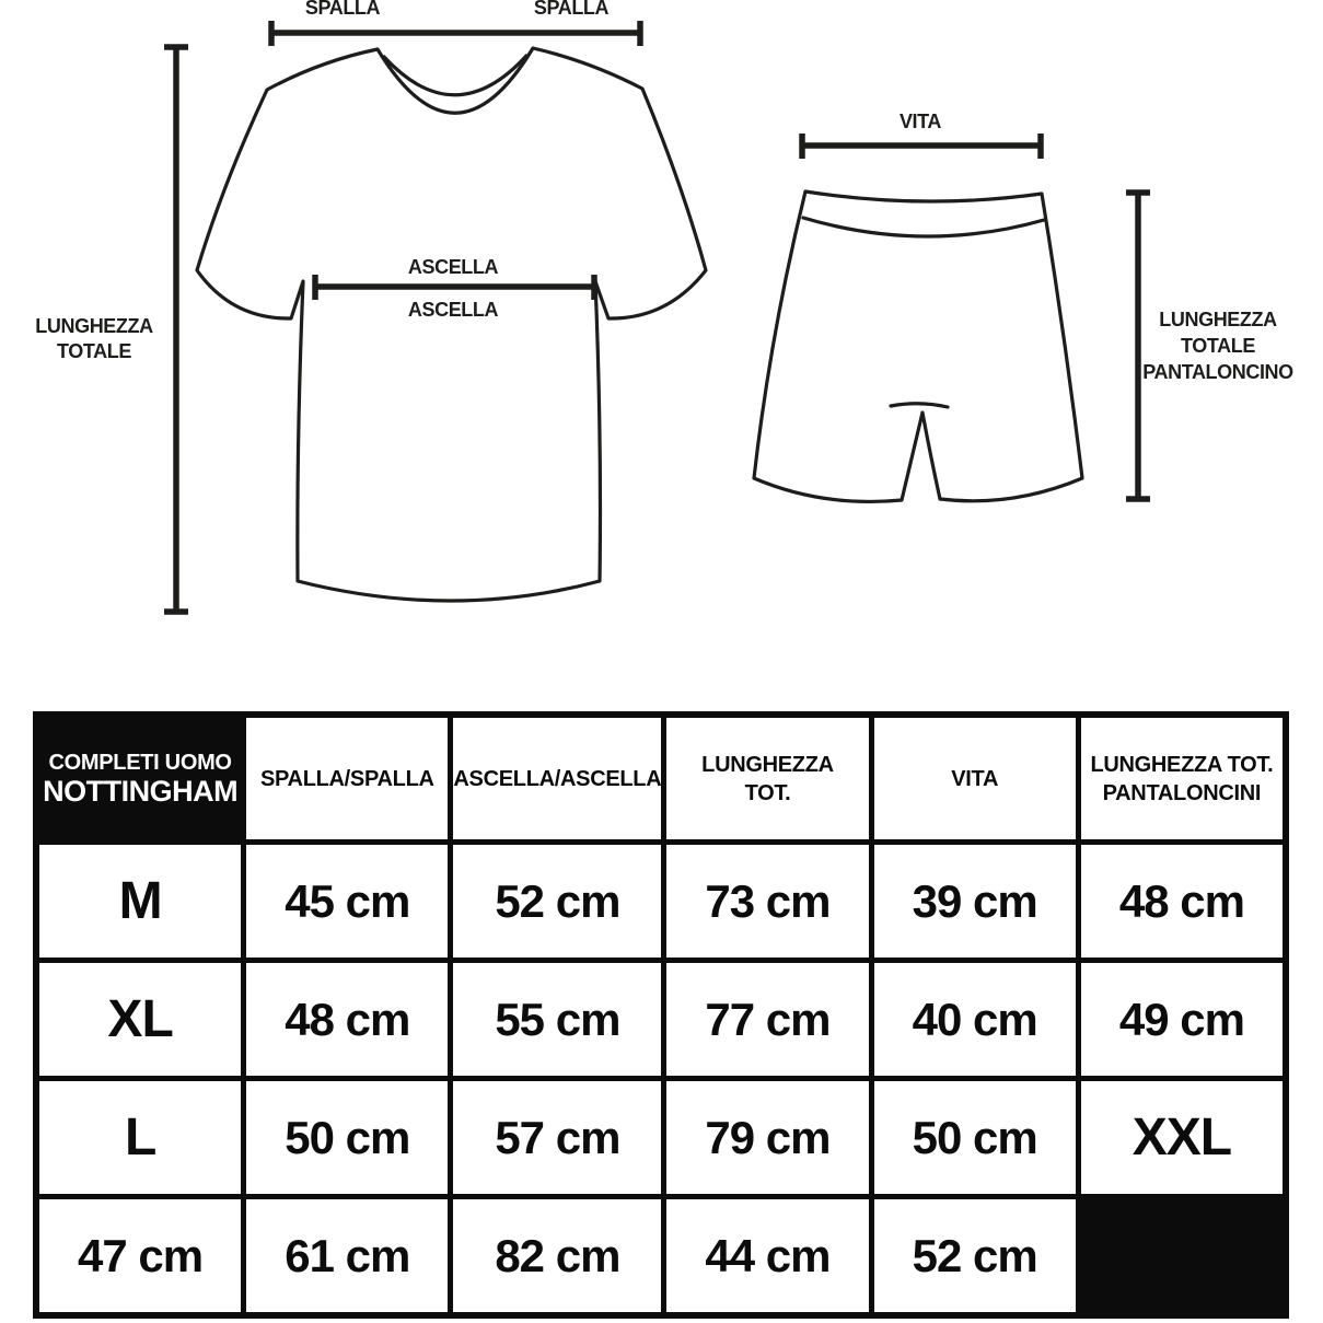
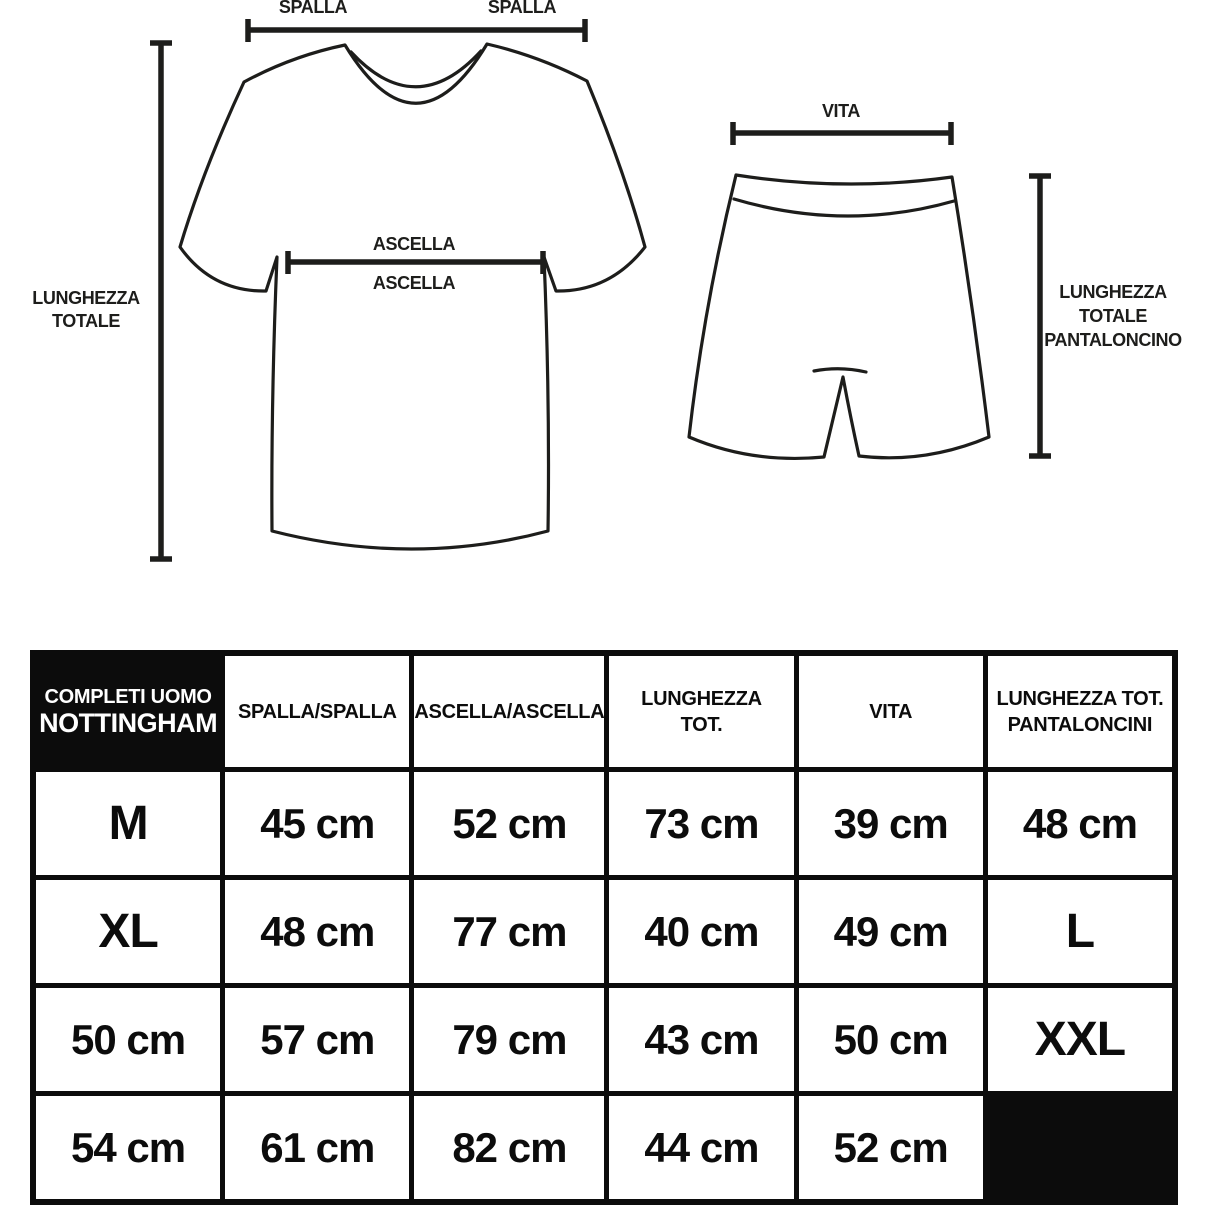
  SPALLA
  SPALLA
  ASCELLA
  ASCELLA
  LUNGHEZZA
  TOTALE
  VITA
  LUNGHEZZA
  TOTALE
  PANTALONCINO
  COMPLETI UOMO
  NOTTINGHAM
  SPALLA/SPALLA
  ASCELLA/ASCELLA
  LUNGHEZZA
  TOT.
  VITA
  LUNGHEZZA TOT.
  PANTALONCINI
  M
  45 cm
  52 cm
  73 cm
  39 cm
  48 cm
  XL
  48 cm
- 55 cm
  77 cm
  40 cm
  49 cm
  L
  50 cm
  57 cm
  79 cm
+ 43 cm
  50 cm
  XXL
- 47 cm
+ 54 cm
  61 cm
  82 cm
  44 cm
  52 cm
